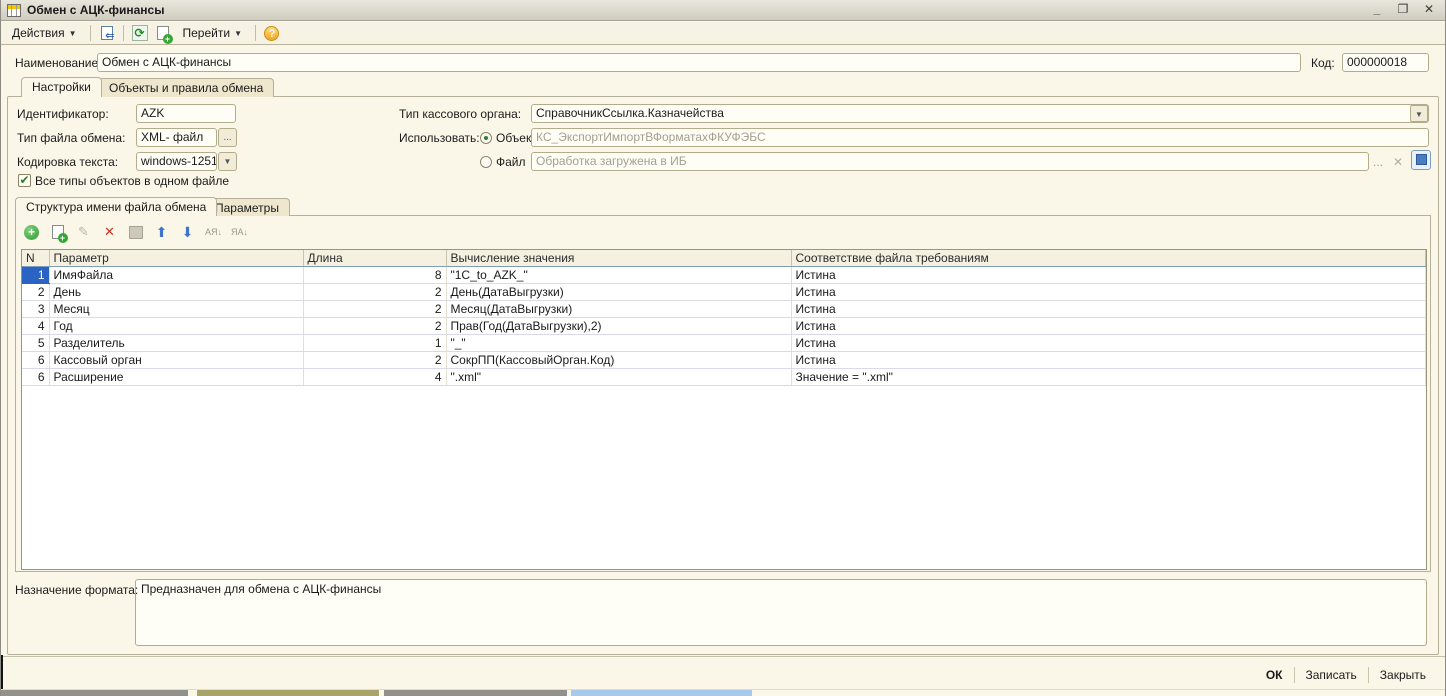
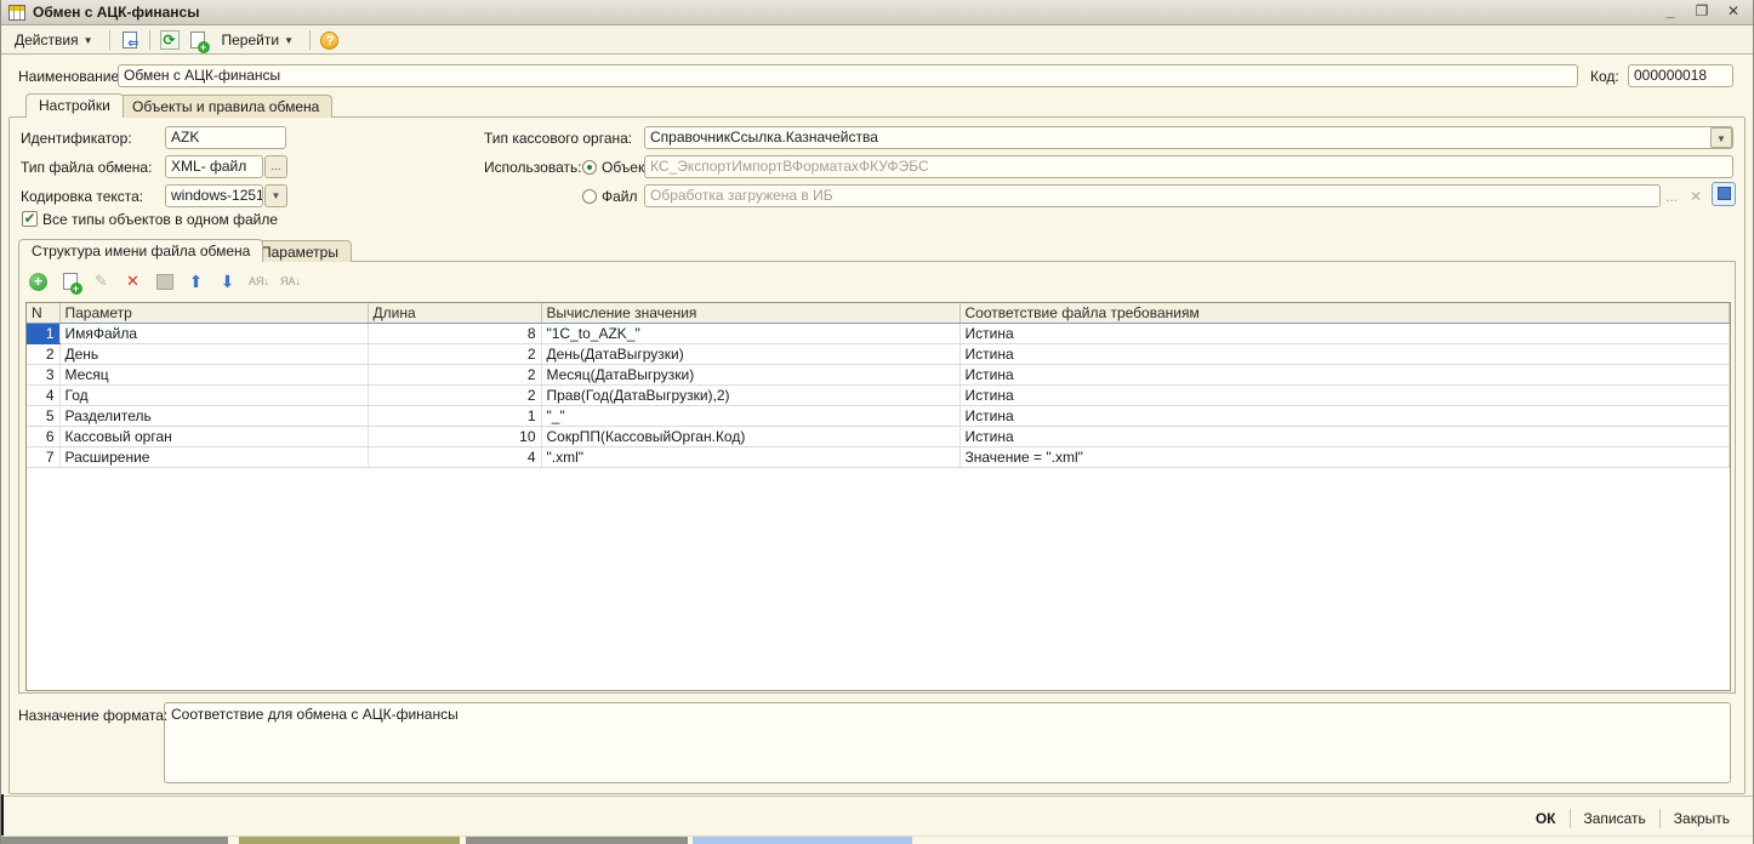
  Обмен с АЦК-финансы
  _
  ❐
  ✕
  Действия
  ▼
  ⇐
  ⟳
  +
  Перейти
  ▼
  ?
  Наименование
  Обмен с АЦК-финансы
  Код:
  000000018
  Настройки
  Объекты и правила обмена
  Идентификатор:
  AZK
  Тип файла обмена:
  XML- файл
  ...
  Кодировка текста:
  windows-1251
  ▼
  ✔
  Все типы объектов в одном файле
  Тип кассового органа:
  СправочникСсылка.Казначейства
  ▼
  Использовать:
  Объек
  КС_ЭкспортИмпортВФорматахФКУФЭБС
  Файл
  Обработка загружена в ИБ
  ...
  ✕
  Структура имени файла обмена
  Параметры
  +
  +
  ✎
  ✕
  ⬆
  ⬇
  АЯ↓
  ЯА↓
  N	Параметр	Длина	Вычисление значения	Соответствие файла требованиям
  1	ИмяФайла	8	"1C_to_AZK_"	Истина
  2	День	2	День(ДатаВыгрузки)	Истина
  3	Месяц	2	Месяц(ДатаВыгрузки)	Истина
  4	Год	2	Прав(Год(ДатаВыгрузки),2)	Истина
  5	Разделитель	1	"_"	Истина
- 6	Кассовый орган	2	СокрПП(КассовыйОрган.Код)	Истина
+ 6	Кассовый орган	10	СокрПП(КассовыйОрган.Код)	Истина
- 6	Расширение	4	".xml"	Значение = ".xml"
+ 7	Расширение	4	".xml"	Значение = ".xml"
  Назначение формата:
- Предназначен для обмена с АЦК-финансы
+ Соответствие для обмена с АЦК-финансы
  ОК
  Записать
  Закрыть
